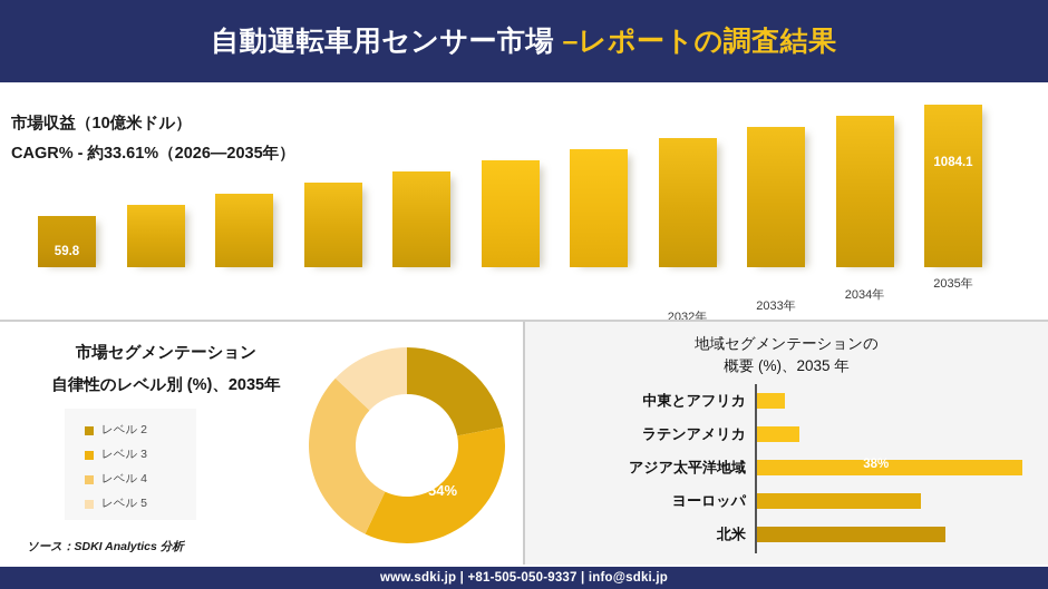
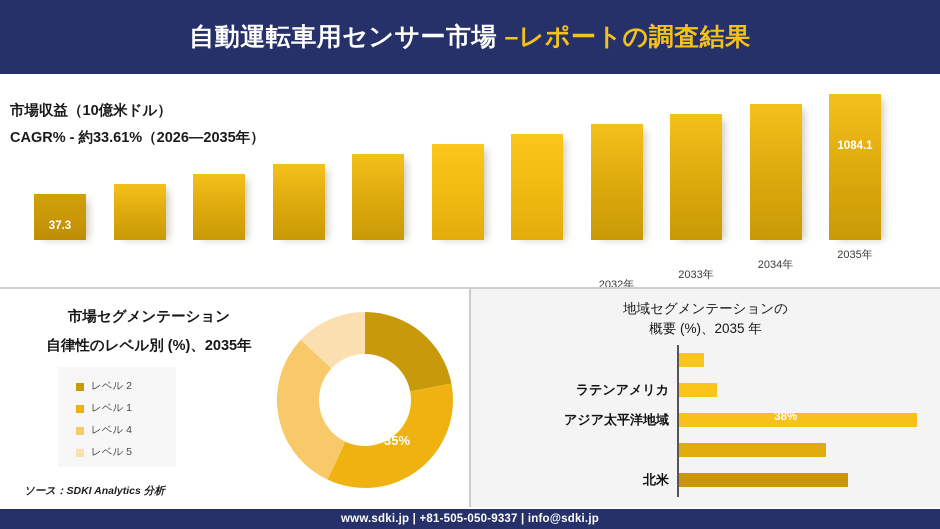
  自動運転車用センサー市場 –レポートの調査結果
  市場収益（10億米ドル）
  CAGR% - 約33.61%（2026―2035年）
- 59.8
+ 37.3
  2032年
  2033年
  2034年
  1084.1
  2035年
  市場セグメンテーション
  自律性のレベル別 (%)、2035年
  レベル 2
- レベル 3
+ レベル 1
  レベル 4
  レベル 5
- 54%
+ 35%
  ソース：SDKI Analytics 分析
  地域セグメンテーションの
  概要 (%)、2035 年
- 中東とアフリカ
  ラテンアメリカ
  アジア太平洋地域
  38%
- ヨーロッパ
  北米
  www.sdki.jp | +81-505-050-9337 | info@sdki.jp
